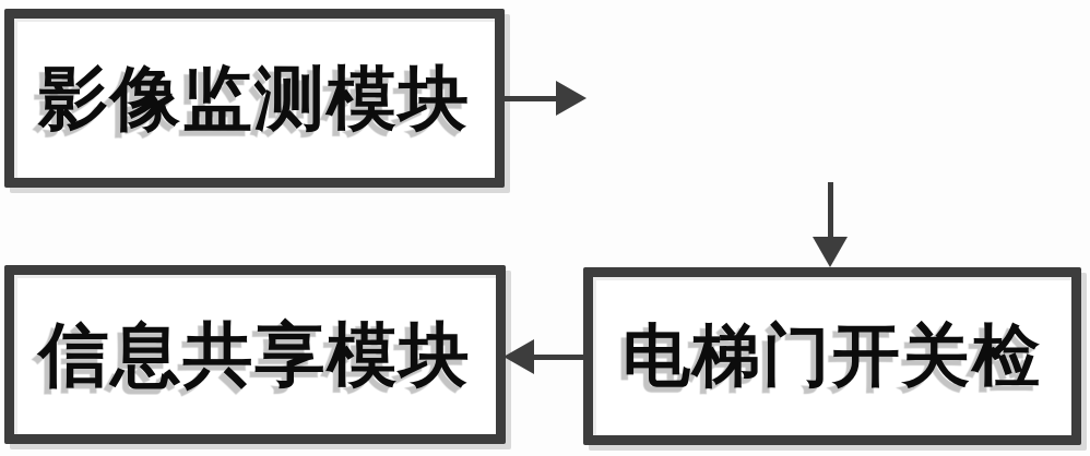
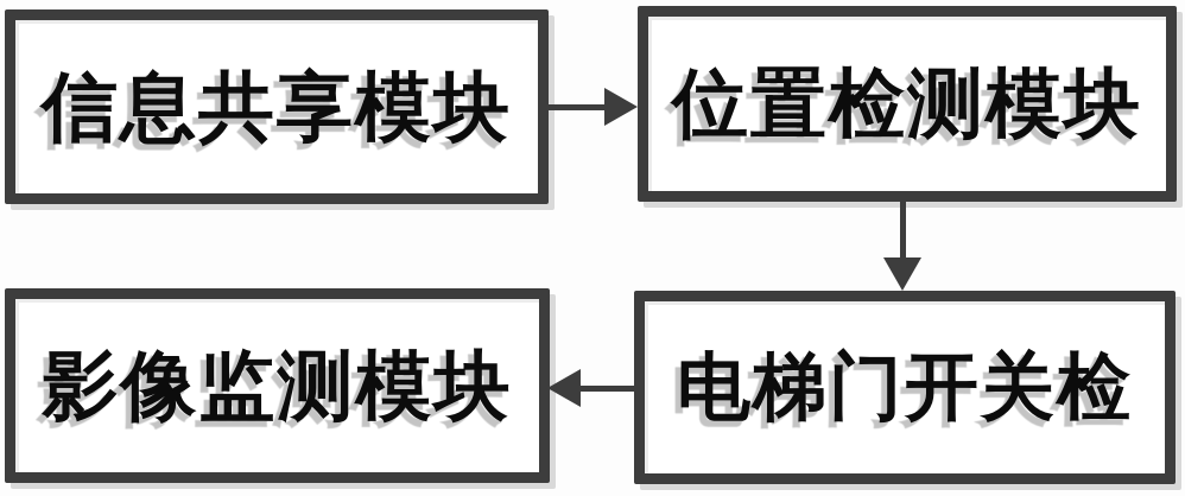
- 影像监测模块
+ 信息共享模块
+ 位置检测模块
  电梯门开关检
- 信息共享模块
+ 影像监测模块
